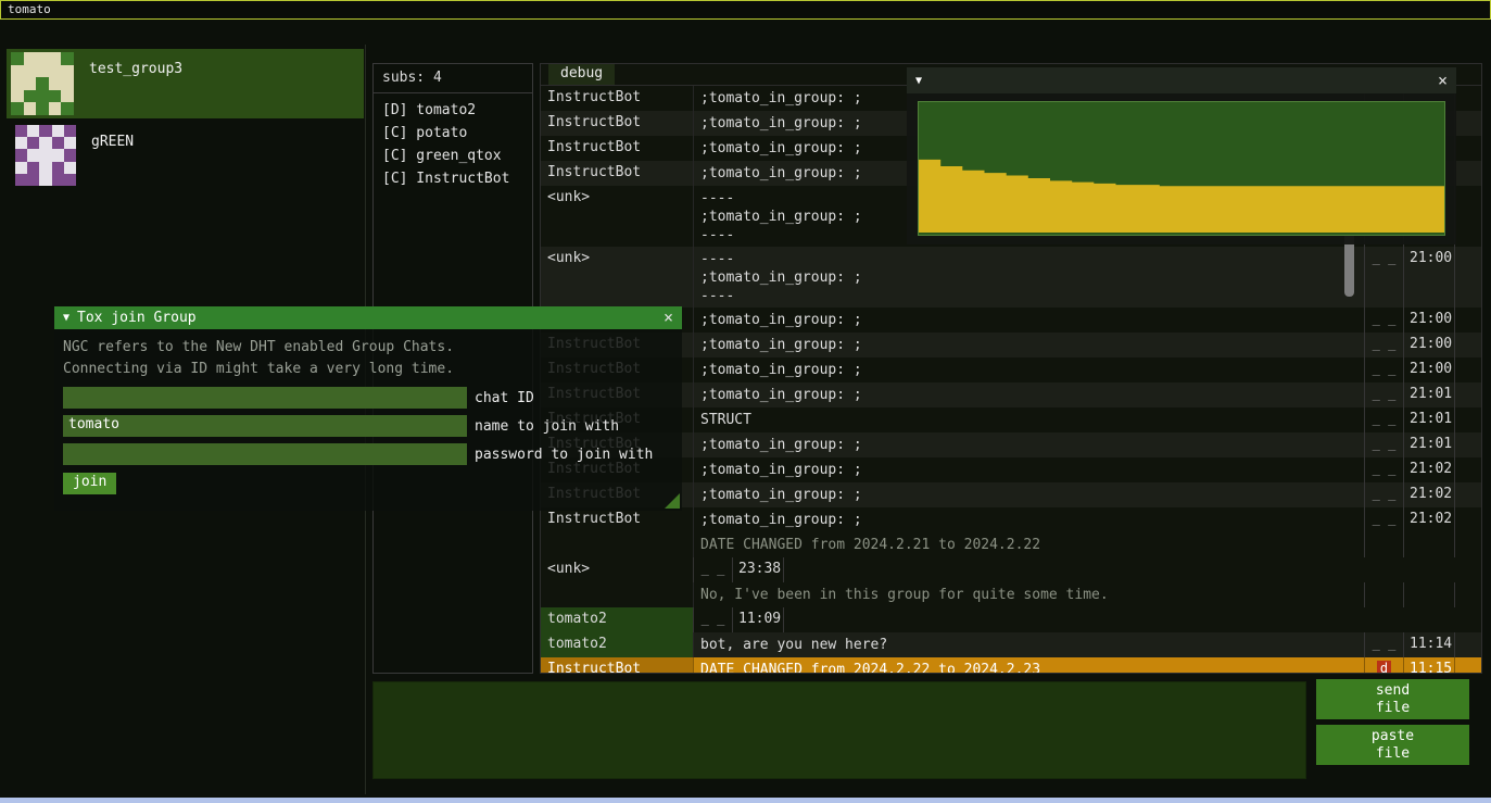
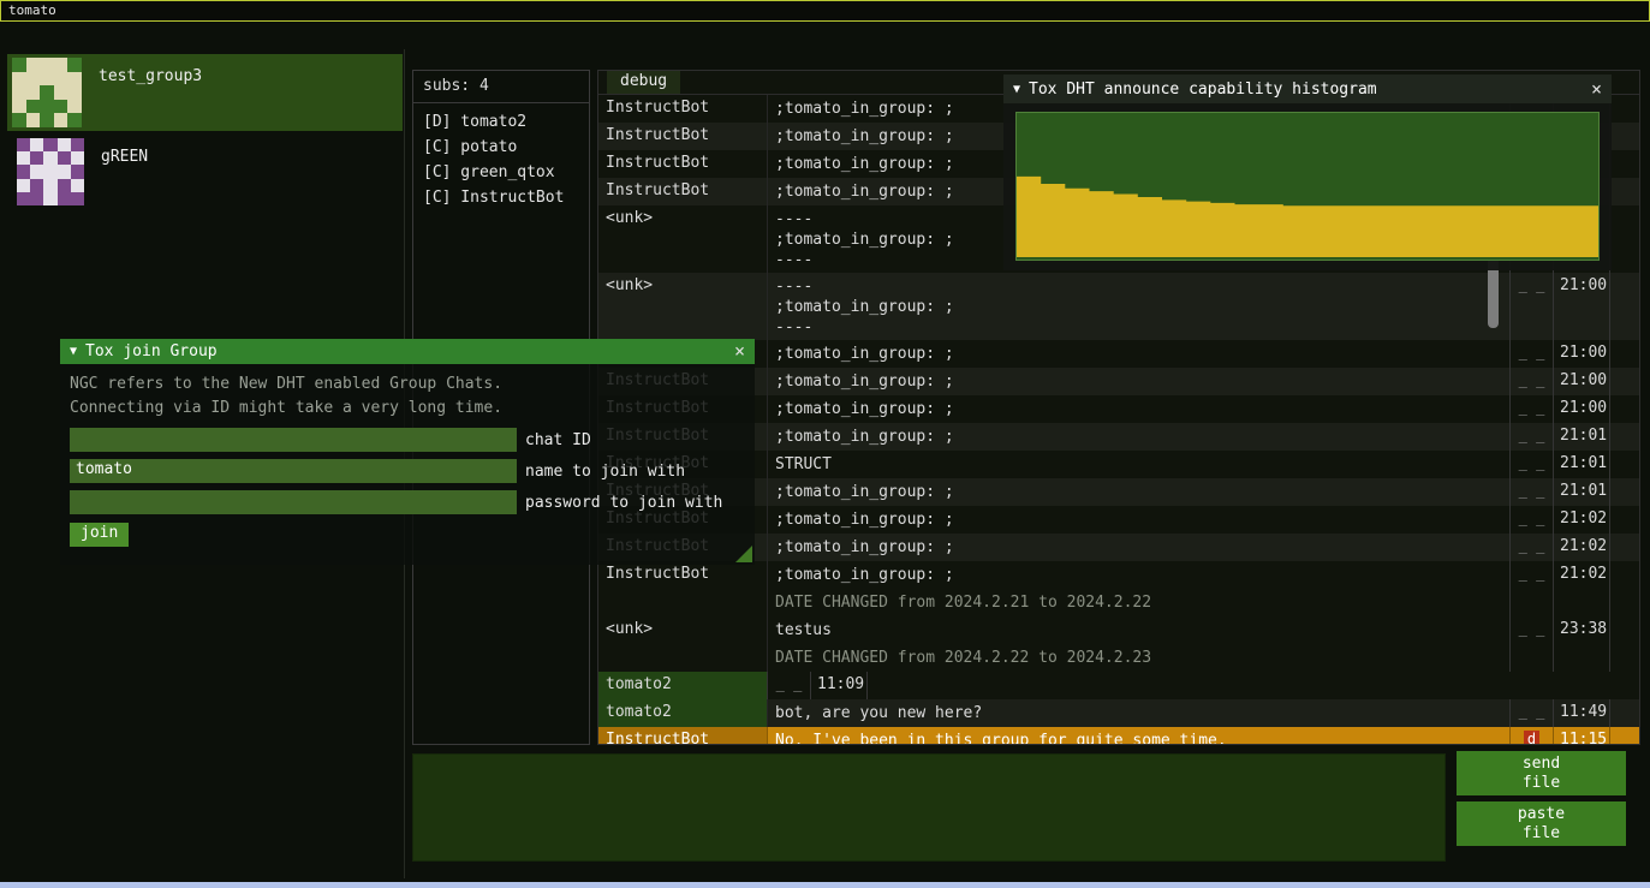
  tomato
  test_group3
  gREEN
  subs: 4
  [D] tomato2
  [C] potato
  [C] green_qtox
  [C] InstructBot
  debug
  InstructBot
  ;tomato_in_group: ;
  InstructBot
  ;tomato_in_group: ;
  InstructBot
  ;tomato_in_group: ;
  InstructBot
  ;tomato_in_group: ;
  <unk>
  ----
  ;tomato_in_group: ;
  ----
  <unk>
  ----
  ;tomato_in_group: ;
  ----
  _ _
  21:00
  ;tomato_in_group: ;
  _ _
  21:00
  InstructBot
  ;tomato_in_group: ;
  _ _
  21:00
  InstructBot
  ;tomato_in_group: ;
  _ _
  21:00
  InstructBot
  ;tomato_in_group: ;
  _ _
  21:01
  InstructBot
  STRUCT
  _ _
  21:01
  InstructBot
  ;tomato_in_group: ;
  _ _
  21:01
  InstructBot
  ;tomato_in_group: ;
  _ _
  21:02
  InstructBot
  ;tomato_in_group: ;
  _ _
  21:02
  InstructBot
  ;tomato_in_group: ;
  _ _
  21:02
  DATE CHANGED from 2024.2.21 to 2024.2.22
  <unk>
+ testus
  _ _
  23:38
- No, I've been in this group for quite some time.
+ DATE CHANGED from 2024.2.22 to 2024.2.23
  tomato2
  _ _
  11:09
  tomato2
  bot, are you new here?
  _ _
- 11:14
+ 11:49
  InstructBot
- DATE CHANGED from 2024.2.22 to 2024.2.23
+ No, I've been in this group for quite some time.
  d
  11:15
  send
  file
  paste
  file
  ▼
  Tox join Group
  ×
  NGC refers to the New DHT enabled Group Chats.
  Connecting via ID might take a very long time.
  chat ID
  tomato
  name to join with
  password to join with
  join
  ▼
+ Tox DHT announce capability histogram
  ×
